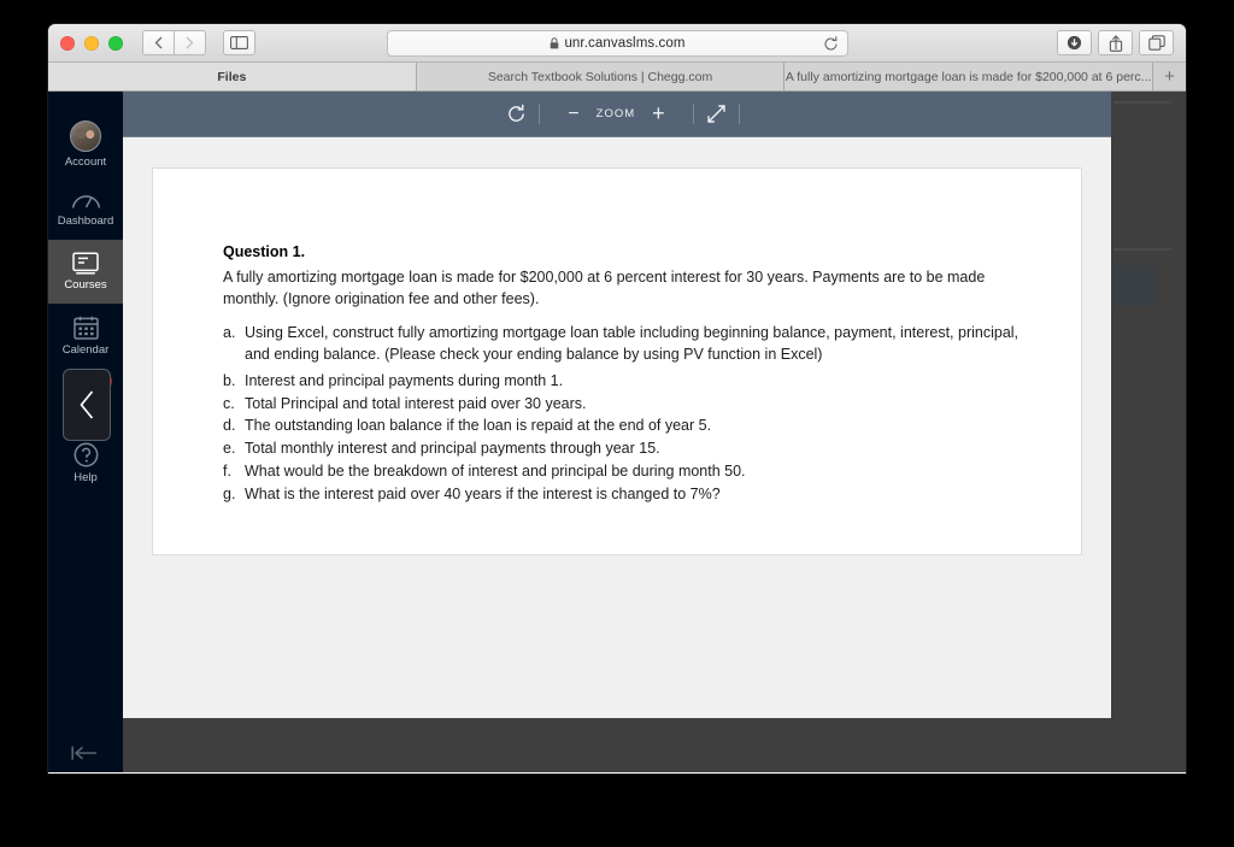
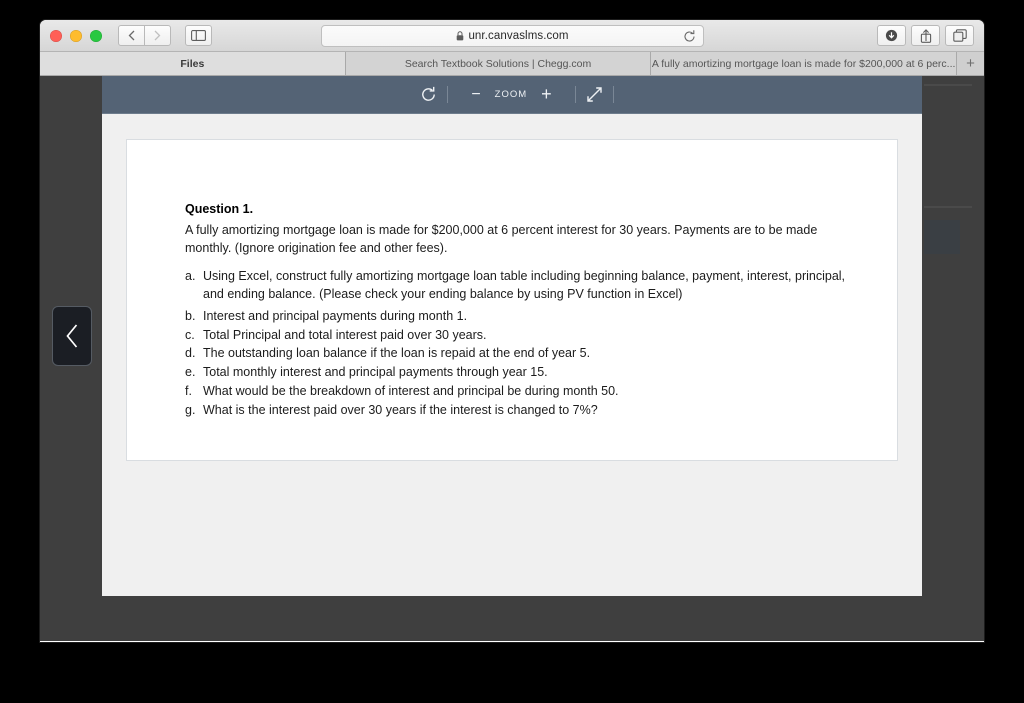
  unr.canvaslms.com
  Files
  Search Textbook Solutions | Chegg.com
  A fully amortizing mortgage loan is made for $200,000 at 6 perc...
  +
- Account
- Dashboard
- Courses
- Calendar
- Help
  −
  ZOOM
  +
  Question 1.
  A fully amortizing mortgage loan is made for $200,000 at 6 percent interest for 30 years. Payments are to be made monthly. (Ignore origination fee and other fees).
  a.
  Using Excel, construct fully amortizing mortgage loan table including beginning balance, payment, interest, principal, and ending balance. (Please check your ending balance by using PV function in Excel)
  b.
  Interest and principal payments during month 1.
  c.
  Total Principal and total interest paid over 30 years.
  d.
  The outstanding loan balance if the loan is repaid at the end of year 5.
  e.
  Total monthly interest and principal payments through year 15.
  f.
  What would be the breakdown of interest and principal be during month 50.
  g.
- What is the interest paid over 40 years if the interest is changed to 7%?
+ What is the interest paid over 30 years if the interest is changed to 7%?
